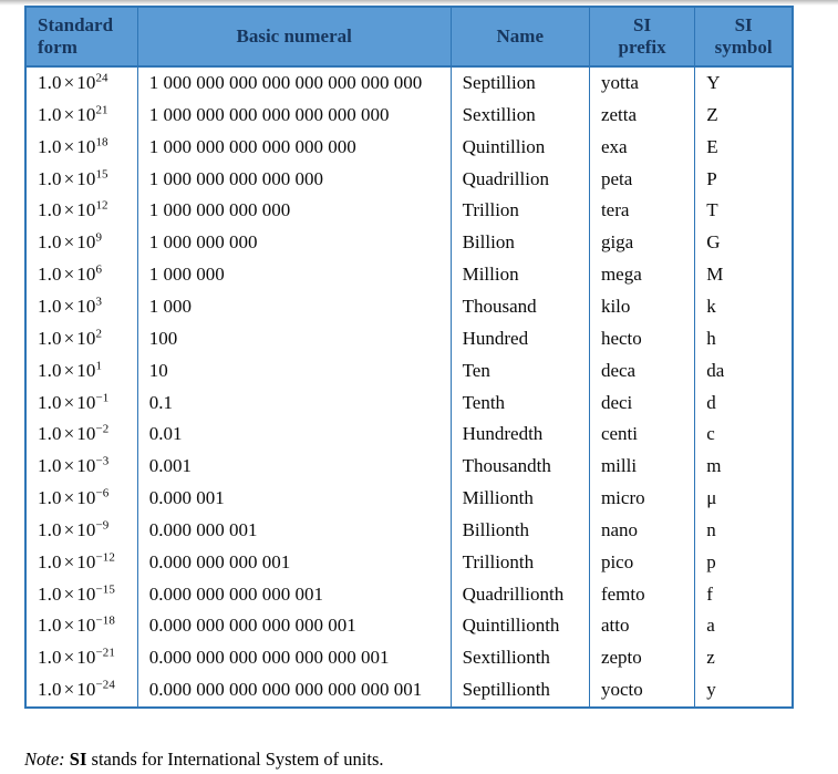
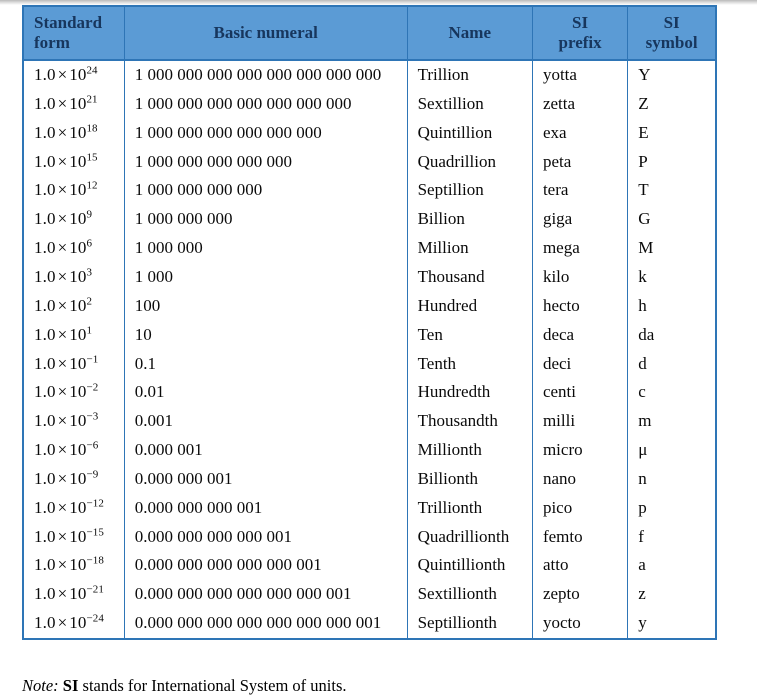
  Standard form	Basic numeral	Name	SI prefix	SI symbol
- 1.0×1024	1 000 000 000 000 000 000 000 000	Septillion	yotta	Y
+ 1.0×1024	1 000 000 000 000 000 000 000 000	Trillion	yotta	Y
  1.0×1021	1 000 000 000 000 000 000 000	Sextillion	zetta	Z
  1.0×1018	1 000 000 000 000 000 000	Quintillion	exa	E
  1.0×1015	1 000 000 000 000 000	Quadrillion	peta	P
- 1.0×1012	1 000 000 000 000	Trillion	tera	T
+ 1.0×1012	1 000 000 000 000	Septillion	tera	T
  1.0×109	1 000 000 000	Billion	giga	G
  1.0×106	1 000 000	Million	mega	M
  1.0×103	1 000	Thousand	kilo	k
  1.0×102	100	Hundred	hecto	h
  1.0×101	10	Ten	deca	da
  1.0×10−1	0.1	Tenth	deci	d
  1.0×10−2	0.01	Hundredth	centi	c
  1.0×10−3	0.001	Thousandth	milli	m
  1.0×10−6	0.000 001	Millionth	micro	μ
  1.0×10−9	0.000 000 001	Billionth	nano	n
  1.0×10−12	0.000 000 000 001	Trillionth	pico	p
  1.0×10−15	0.000 000 000 000 001	Quadrillionth	femto	f
  1.0×10−18	0.000 000 000 000 000 001	Quintillionth	atto	a
  1.0×10−21	0.000 000 000 000 000 000 001	Sextillionth	zepto	z
  1.0×10−24	0.000 000 000 000 000 000 000 001	Septillionth	yocto	y
  Note: SI stands for International System of units.
